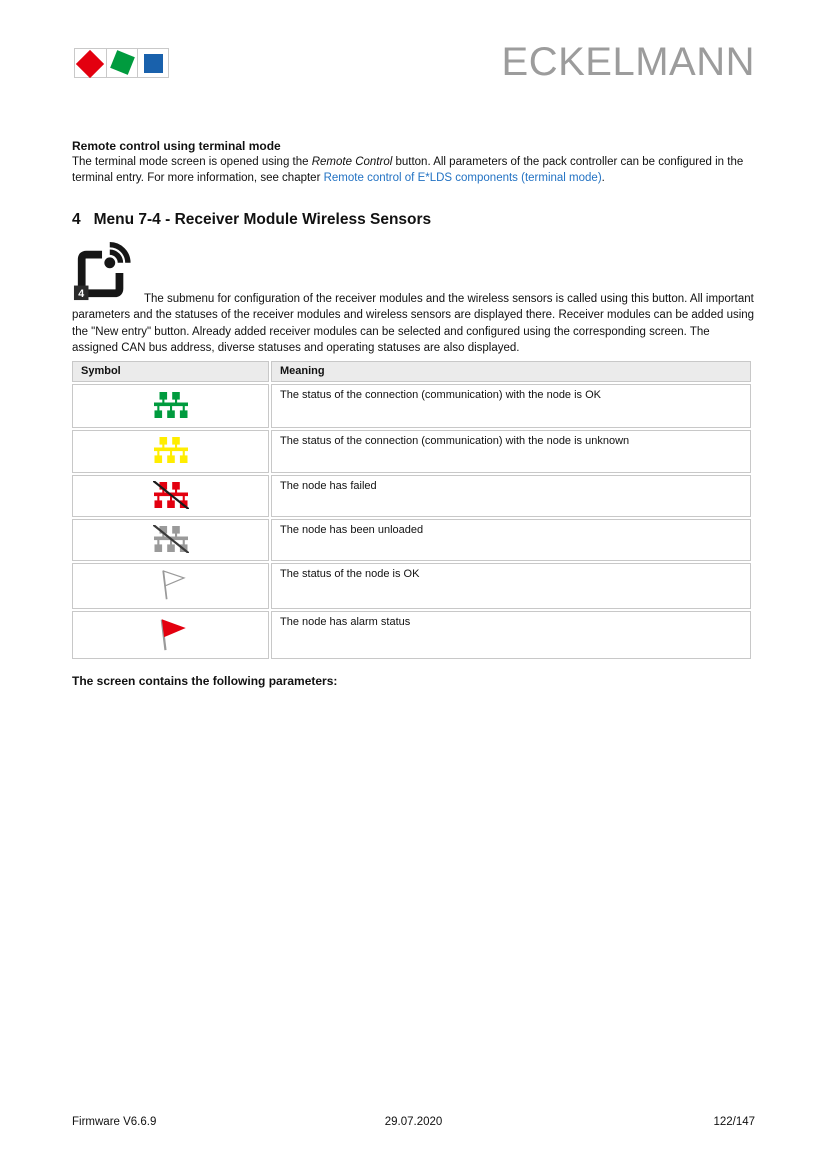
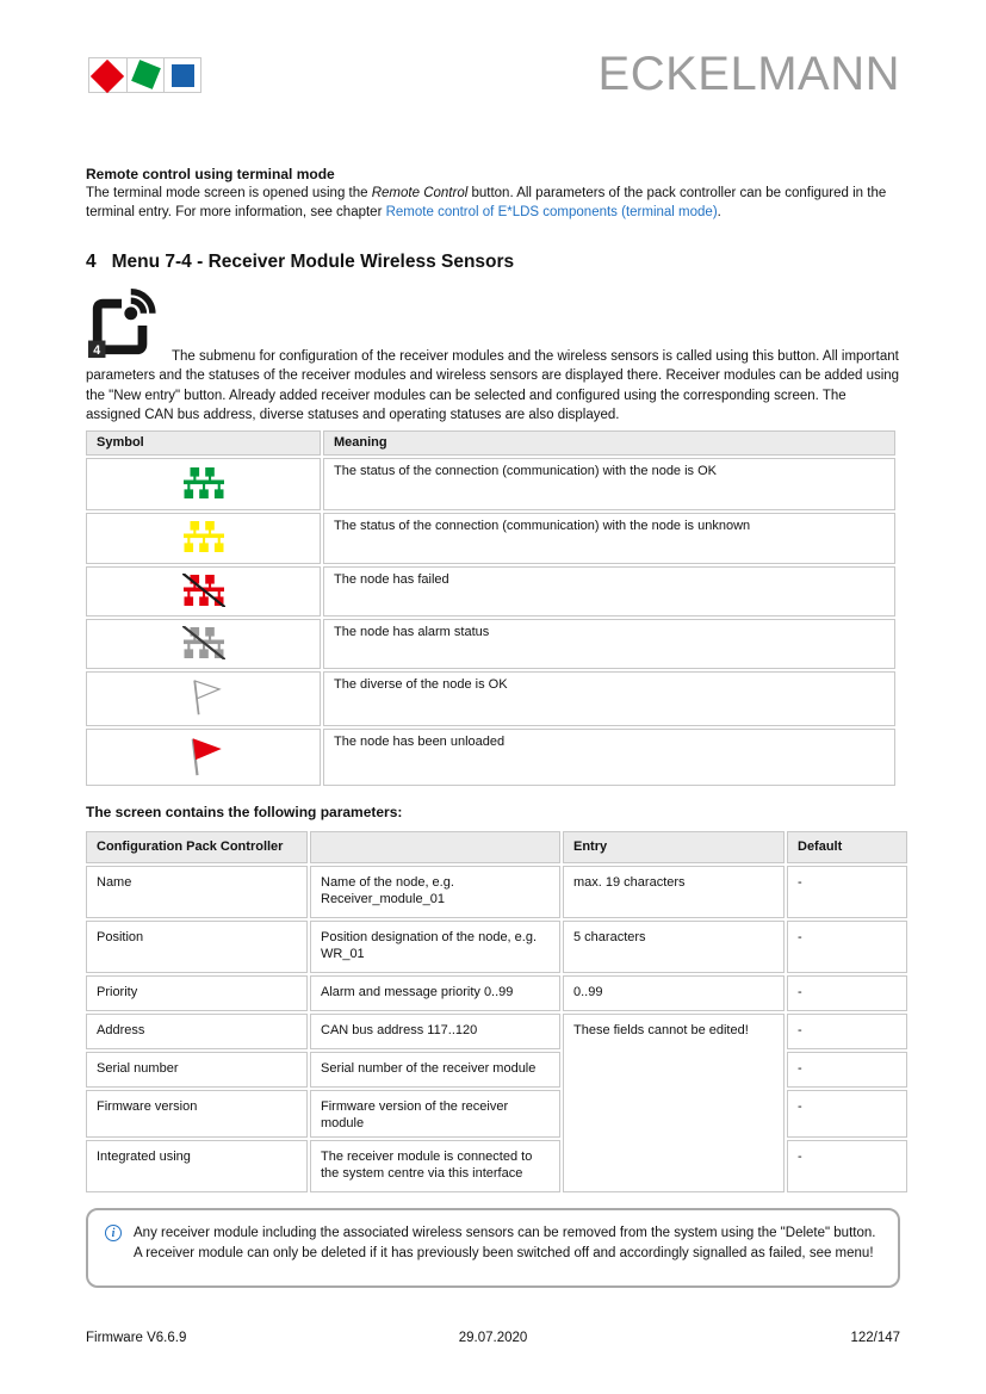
  ECKELMANN
  Remote control using terminal mode
  The terminal mode screen is opened using the Remote Control button. All parameters of the pack controller can be configured in the terminal entry. For more information, see chapter Remote control of E*LDS components (terminal mode).
  4 Menu 7-4 - Receiver Module Wireless Sensors
  4
  The submenu for configuration of the receiver modules and the wireless sensors is called using this button. All important parameters and the statuses of the receiver modules and wireless sensors are displayed there. Receiver modules can be added using the "New entry" button. Already added receiver modules can be selected and configured using the corresponding screen. The assigned CAN bus address, diverse statuses and operating statuses are also displayed.
  Symbol	Meaning
  	The status of the connection (communication) with the node is OK
  	The status of the connection (communication) with the node is unknown
  	The node has failed
- 	The node has been unloaded
+ 	The node has alarm status
- 	The status of the node is OK
+ 	The diverse of the node is OK
- 	The node has alarm status
+ 	The node has been unloaded
  The screen contains the following parameters:
+ Configuration Pack Controller		Entry	Default
+ Name	Name of the node, e.g. Receiver_module_01	max. 19 characters	-
+ Position	Position designation of the node, e.g. WR_01	5 characters	-
+ Priority	Alarm and message priority 0..99	0..99	-
+ Address	CAN bus address 117..120	These fields cannot be edited!	-
+ Serial number	Serial number of the receiver module	-
+ Firmware version	Firmware version of the receiver module	-
+ Integrated using	The receiver module is connected to the system centre via this interface	-
+ i
+ Any receiver module including the associated wireless sensors can be removed from the system using the "Delete" button. A receiver module can only be deleted if it has previously been switched off and accordingly signalled as failed, see menu!
  Firmware V6.6.9
  29.07.2020
  122/147
